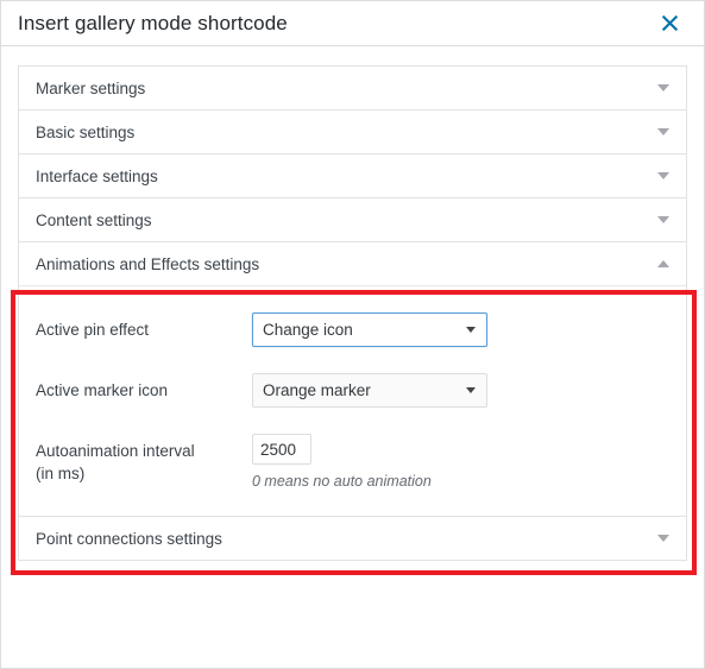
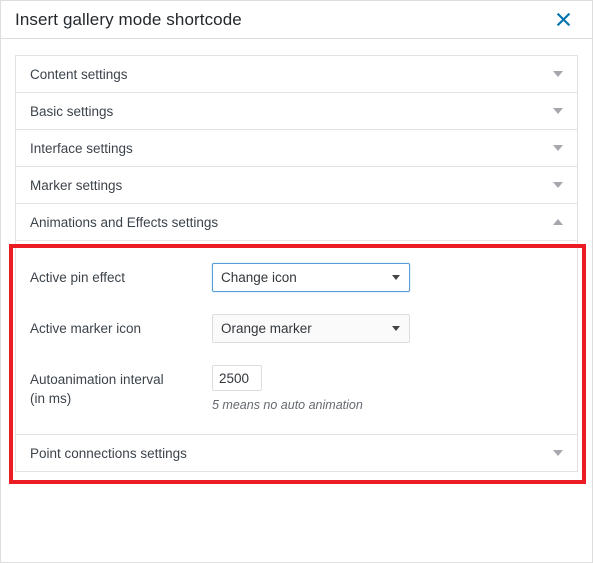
  Insert gallery mode shortcode
- Marker settings
+ Content settings
  Basic settings
  Interface settings
- Content settings
+ Marker settings
  Animations and Effects settings
  Active pin effect
  Change icon
  Active marker icon
  Orange marker
  Autoanimation interval
  (in ms)
  2500
- 0 means no auto animation
+ 5 means no auto animation
  Point connections settings
